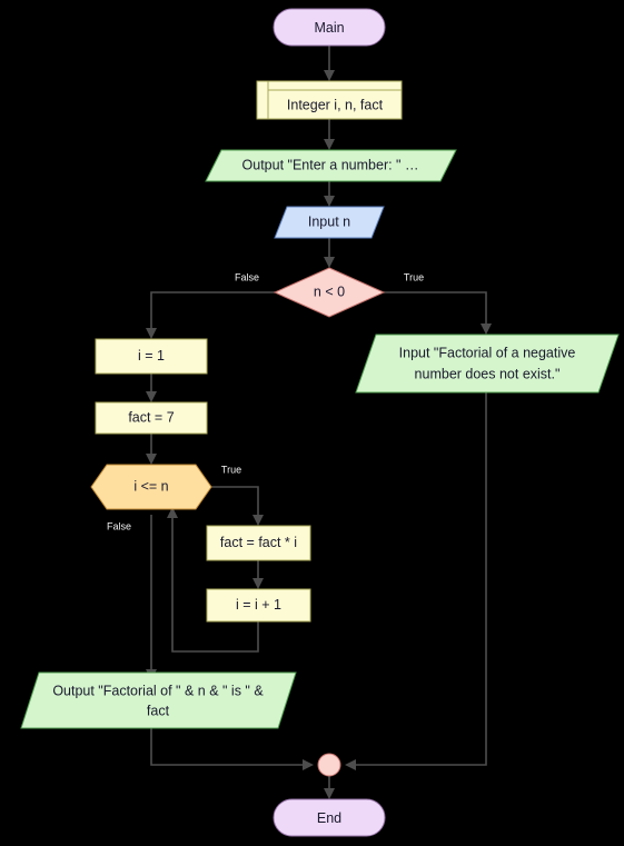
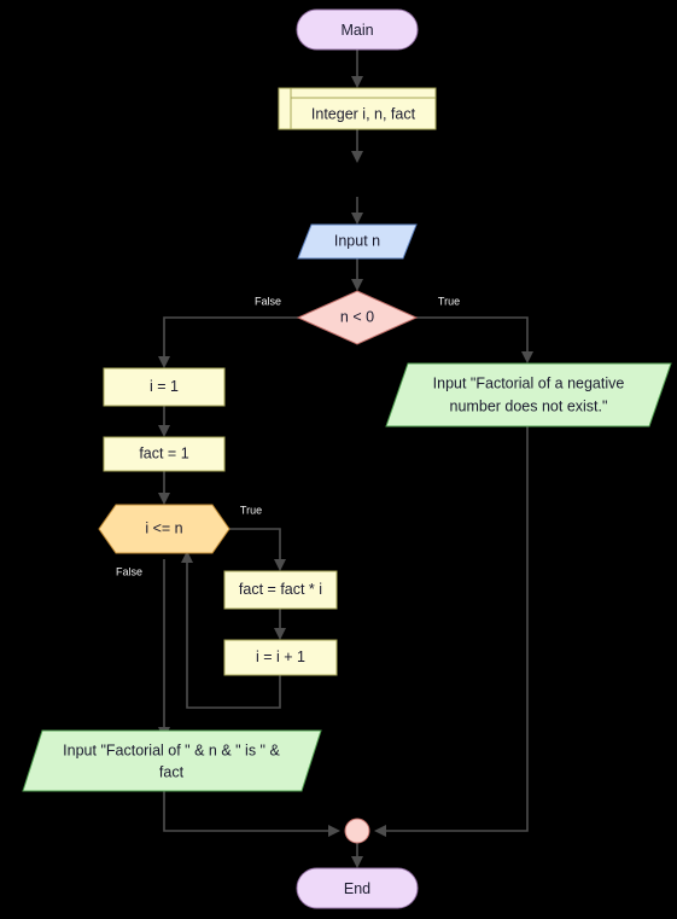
  Main
  Integer i, n, fact
- Output "Enter a number: " …
  Input n
  n < 0
  False
  True
  Input "Factorial of a negative
  number does not exist."
  i = 1
- fact = 7
+ fact = 1
  i <= n
  True
  False
  fact = fact * i
  i = i + 1
- Output "Factorial of " & n & " is " &
+ Input "Factorial of " & n & " is " &
  fact
  End
